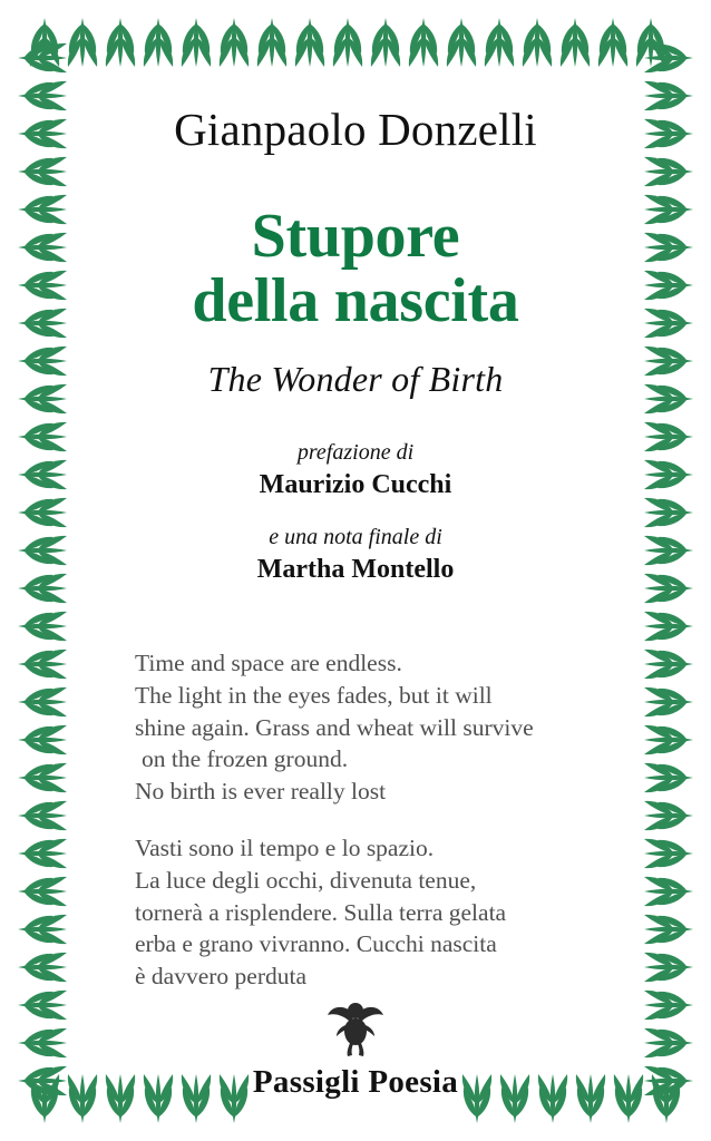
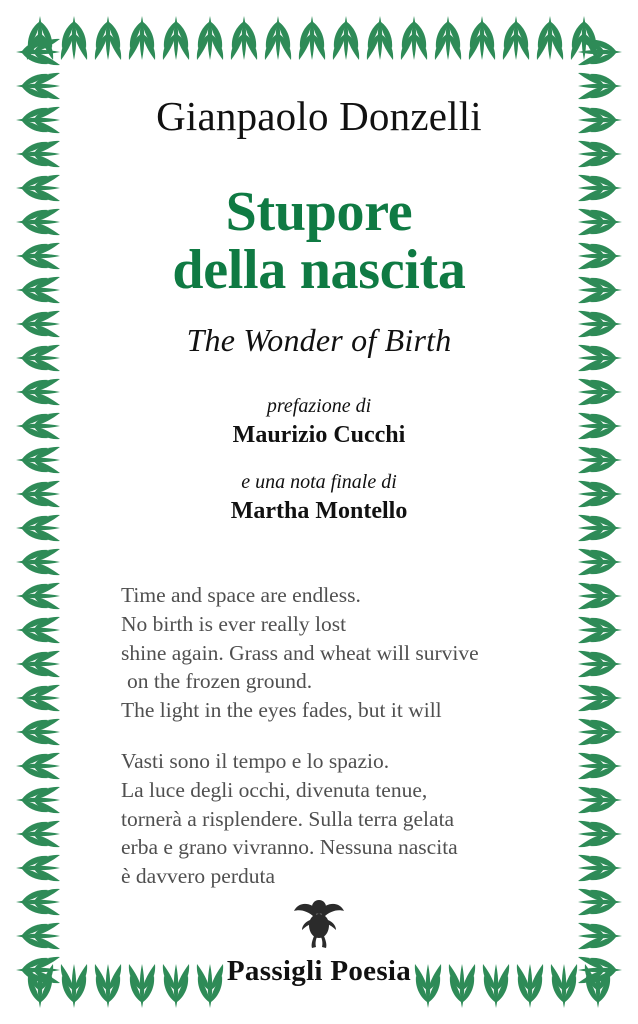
  Gianpaolo Donzelli
  Stupore
  della nascita
  The Wonder of Birth
  prefazione di
  Maurizio Cucchi
  e una nota finale di
  Martha Montello
  Time and space are endless.
- The light in the eyes fades, but it will
+ No birth is ever really lost
  shine again. Grass and wheat will survive
  on the frozen ground.
- No birth is ever really lost
+ The light in the eyes fades, but it will
  Vasti sono il tempo e lo spazio.
  La luce degli occhi, divenuta tenue,
  tornerà a risplendere. Sulla terra gelata
- erba e grano vivranno. Cucchi nascita
+ erba e grano vivranno. Nessuna nascita
  è davvero perduta
  Passigli Poesia
